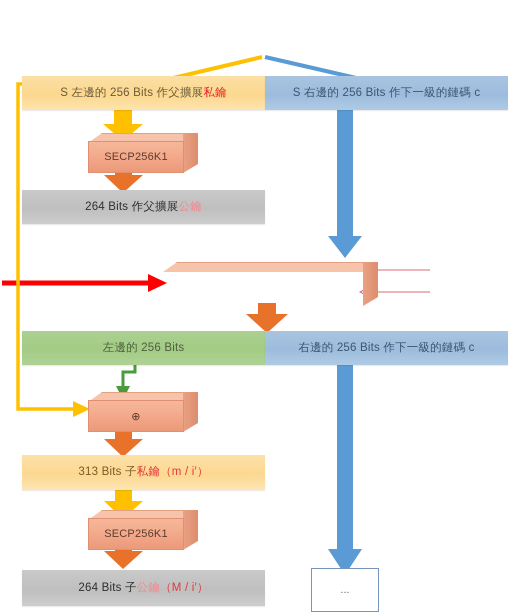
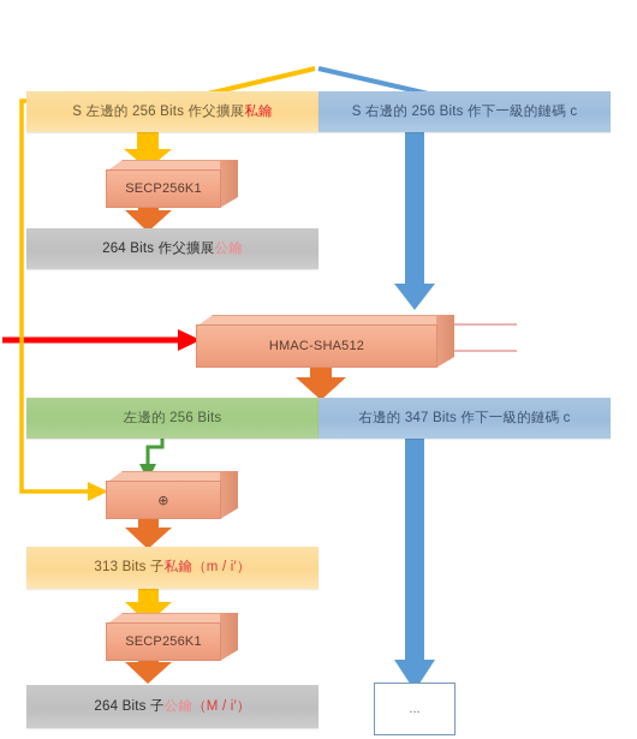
  S 左邊的 256 Bits 作父擴展私鑰
  S 右邊的 256 Bits 作下一級的鏈碼 c
  SECP256K1
  264 Bits 作父擴展公鑰
+ HMAC-SHA512
  左邊的 256 Bits
- 右邊的 256 Bits 作下一級的鏈碼 c
+ 右邊的 347 Bits 作下一級的鏈碼 c
  ⊕
  313 Bits 子私鑰（m / i′）
  SECP256K1
  264 Bits 子公鑰（M / i′）
  ...
